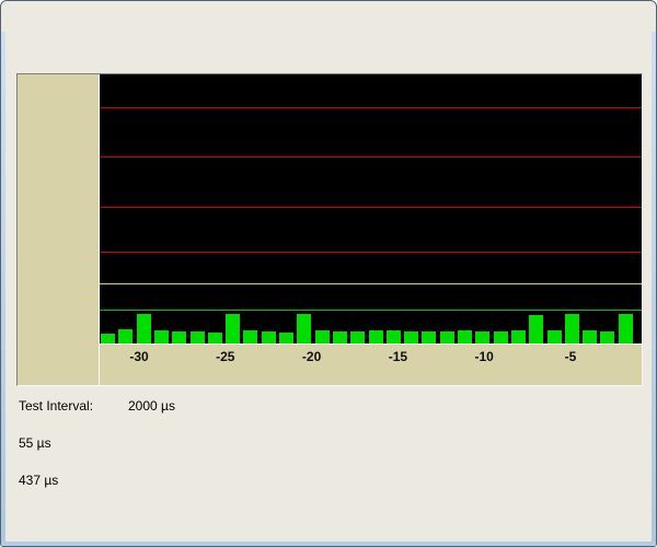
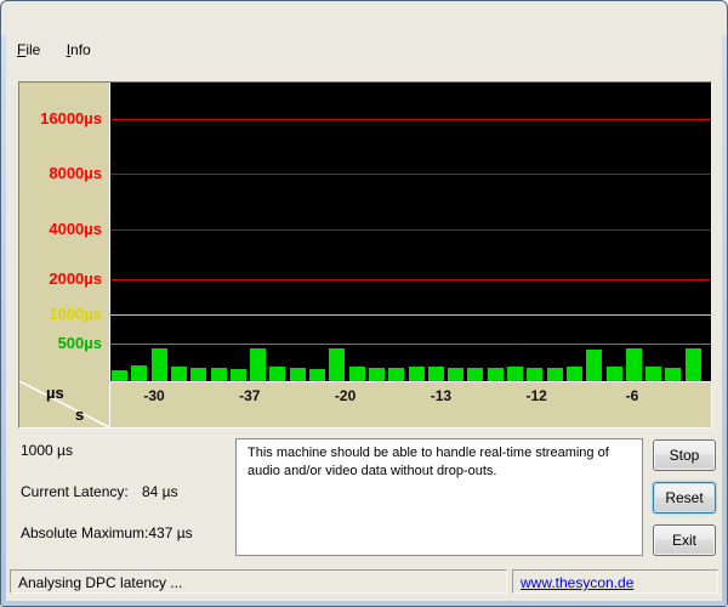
+ File Info
+ 16000µs
+ 8000µs
+ 4000µs
+ 2000µs
+ 1000µs
+ 500µs
+ µs
+ s
  -30
- -25
+ -37
  -20
- -15
+ -13
- -10
+ -12
- -5
+ -6
- Test Interval:
- 2000 µs
+ 1000 µs
+ Current Latency:
- 55 µs
+ 84 µs
+ Absolute Maximum:
  437 µs
+ This machine should be able to handle real-time streaming of audio and/or video data without drop-outs.
+ Stop
+ Reset
+ Exit
+ Analysing DPC latency ...
+ www.thesycon.de
